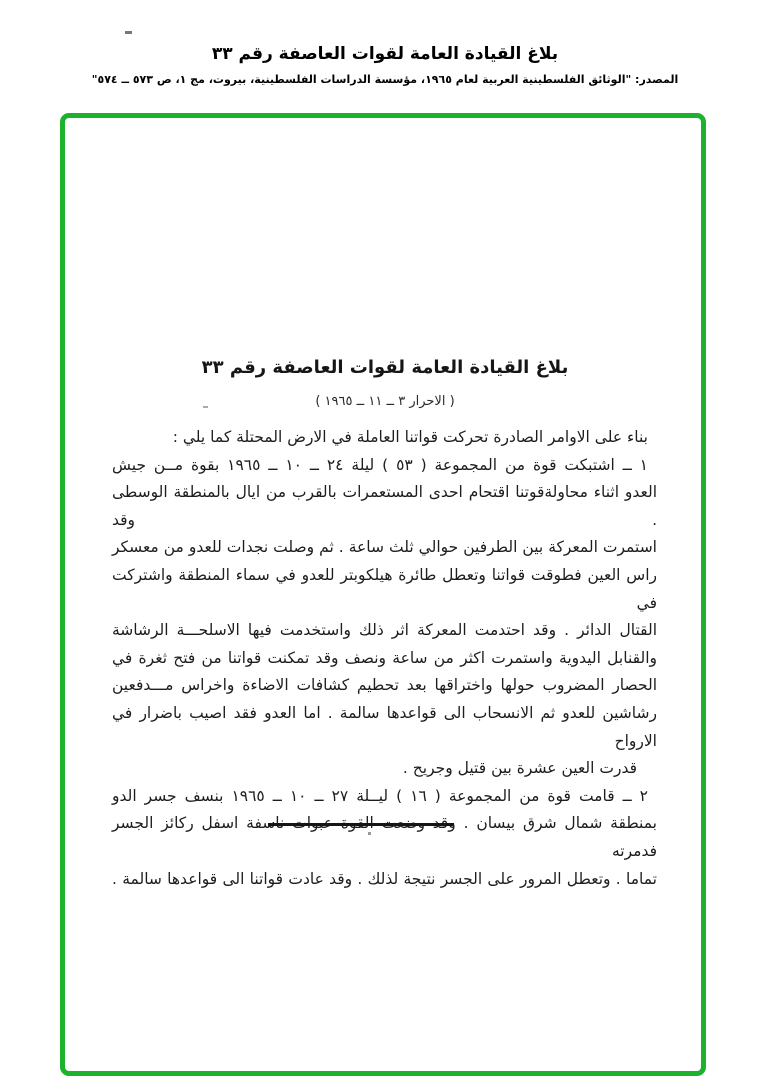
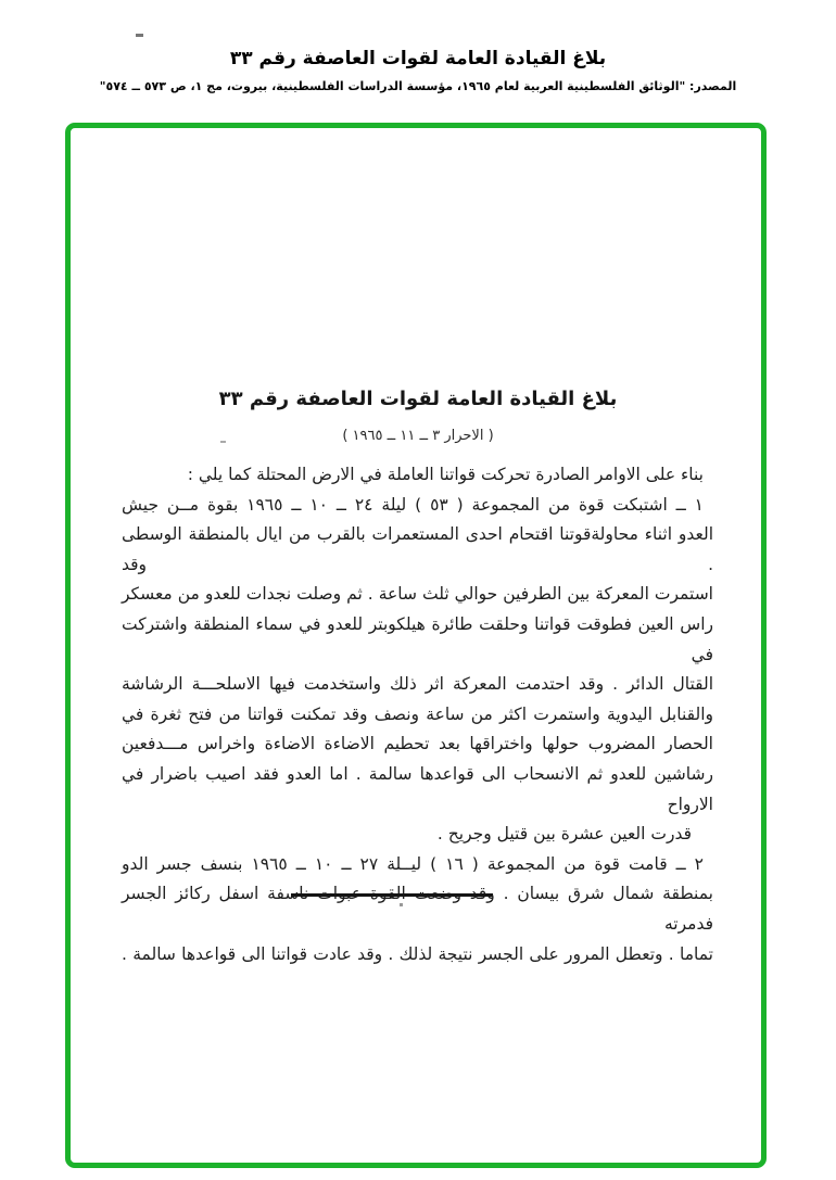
  بلاغ القيادة العامة لقوات العاصفة رقم ٣٣
  المصدر: "الوثائق الفلسطينية العربية لعام ١٩٦٥، مؤسسة الدراسات الفلسطينية، بيروت، مج ١، ص ٥٧٣ ــ ٥٧٤"
  بلاغ القيادة العامة لقوات العاصفة رقم ٣٣
  ( الاحرار ٣ ــ ١١ ــ ١٩٦٥ )
  بناء على الاوامر الصادرة تحركت قواتنا العاملة في الارض المحتلة كما يلي :
  ١ ــ اشتبكت قوة من المجموعة ( ٥٣ ) ليلة ٢٤ ــ ١٠ ــ ١٩٦٥ بقوة مــن جيش
  العدو اثناء محاولةقوتنا اقتحام احدى المستعمرات بالقرب من ايال بالمنطقة الوسطى . وقد
  استمرت المعركة بين الطرفين حوالي ثلث ساعة . ثم وصلت نجدات للعدو من معسكر
- راس العين فطوقت قواتنا وتعطل طائرة هيلكوبتر للعدو في سماء المنطقة واشتركت في
+ راس العين فطوقت قواتنا وحلقت طائرة هيلكوبتر للعدو في سماء المنطقة واشتركت في
  القتال الدائر . وقد احتدمت المعركة اثر ذلك واستخدمت فيها الاسلحـــة الرشاشة
  والقنابل اليدوية واستمرت اكثر من ساعة ونصف وقد تمكنت قواتنا من فتح ثغرة في
- الحصار المضروب حولها واختراقها بعد تحطيم كشافات الاضاءة واخراس مـــدفعين
+ الحصار المضروب حولها واختراقها بعد تحطيم الاضاءة الاضاءة واخراس مـــدفعين
  رشاشين للعدو ثم الانسحاب الى قواعدها سالمة . اما العدو فقد اصيب باضرار في الارواح
  قدرت العين عشرة بين قتيل وجريح .
  ٢ ــ قامت قوة من المجموعة ( ١٦ ) ليــلة ٢٧ ــ ١٠ ــ ١٩٦٥ بنسف جسر الدو
  تماما . وتعطل المرور على الجسر نتيجة لذلك . وقد عادت قواتنا الى قواعدها سالمة .
